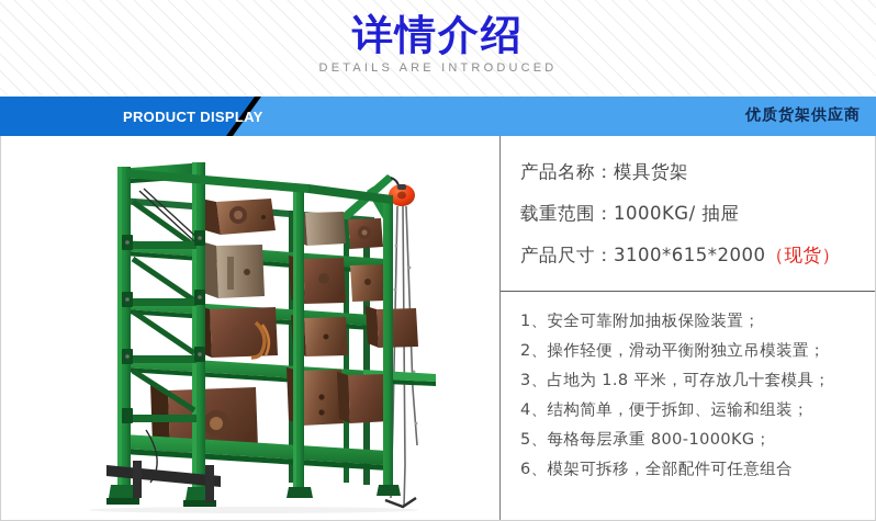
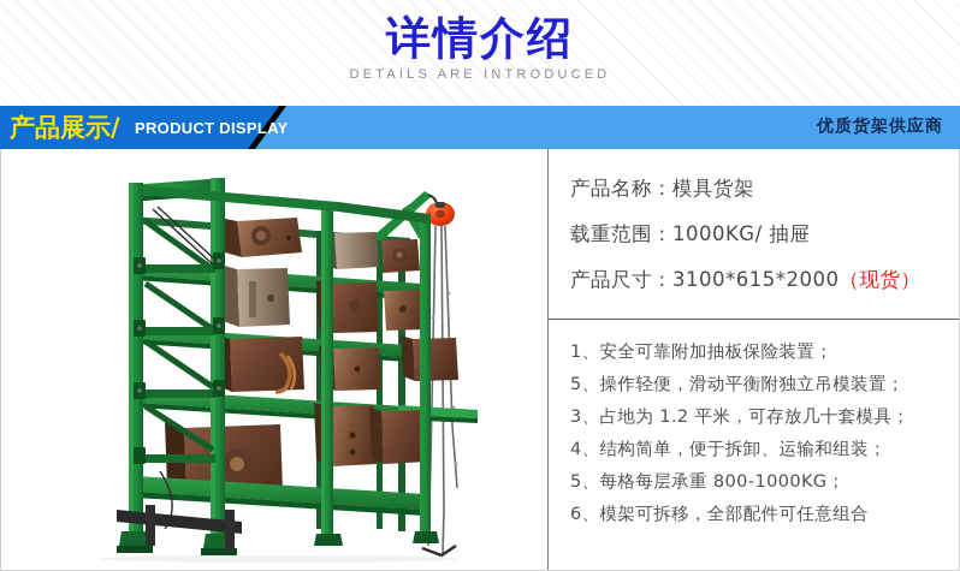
  详情介绍
  DETAILS ARE INTRODUCED
+ 产品展示/
  PRODUCT DISPLAY
  优质货架供应商
  产品名称：模具货架
  载重范围：1000KG/ 抽屉
  产品尺寸：3100*615*2000（现货）
  1、安全可靠附加抽板保险装置；
- 2、操作轻便，滑动平衡附独立吊模装置；
+ 5、操作轻便，滑动平衡附独立吊模装置；
- 3、占地为 1.8 平米，可存放几十套模具；
+ 3、占地为 1.2 平米，可存放几十套模具；
  4、结构简单，便于拆卸、运输和组装；
  5、每格每层承重 800-1000KG；
  6、模架可拆移，全部配件可任意组合
